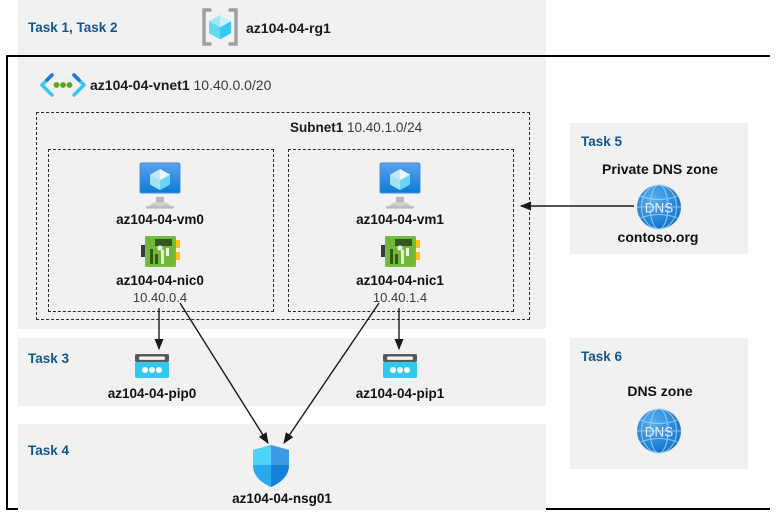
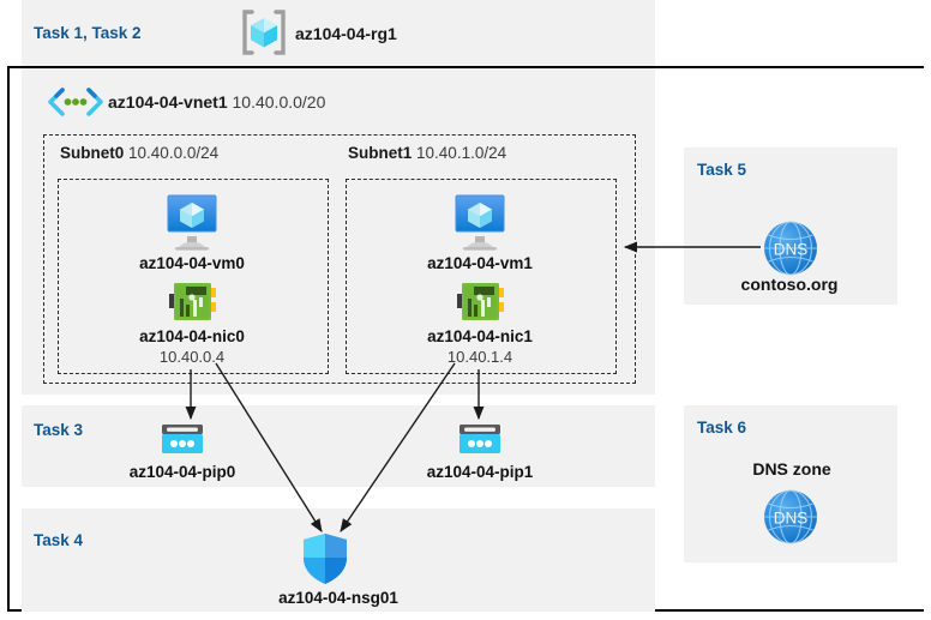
  Task 1, Task 2
  az104-04-rg1
  az104-04-vnet1 10.40.0.0/20
+ Subnet0 10.40.0.0/24
  az104-04-vm0
  az104-04-nic0
  10.40.0.4
  Subnet1 10.40.1.0/24
  az104-04-vm1
  az104-04-nic1
  10.40.1.4
  Task 3
  az104-04-pip0
  az104-04-pip1
  Task 4
  az104-04-nsg01
  Task 5
- Private DNS zone
  DNS
  contoso.org
  Task 6
  DNS zone
  DNS
